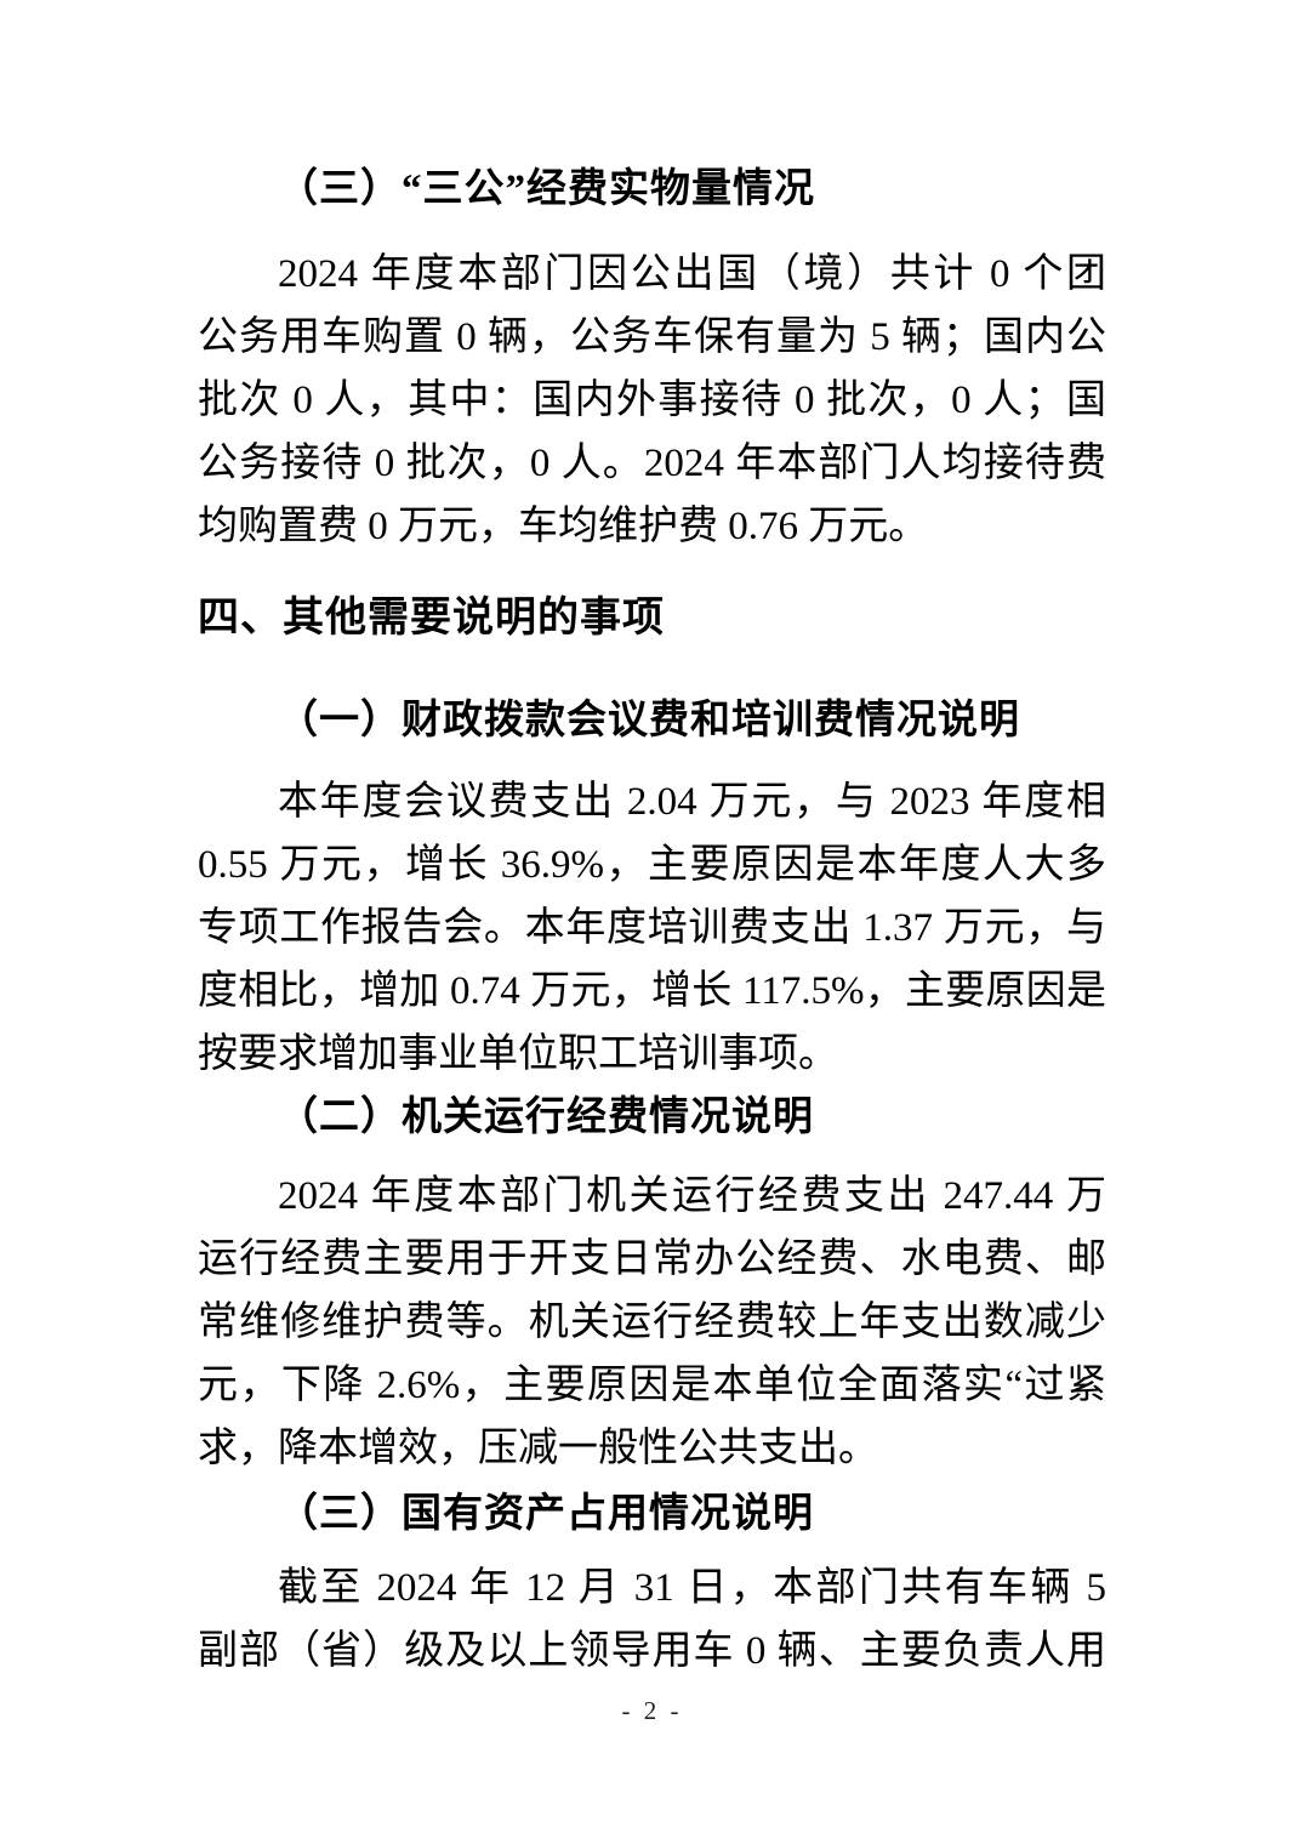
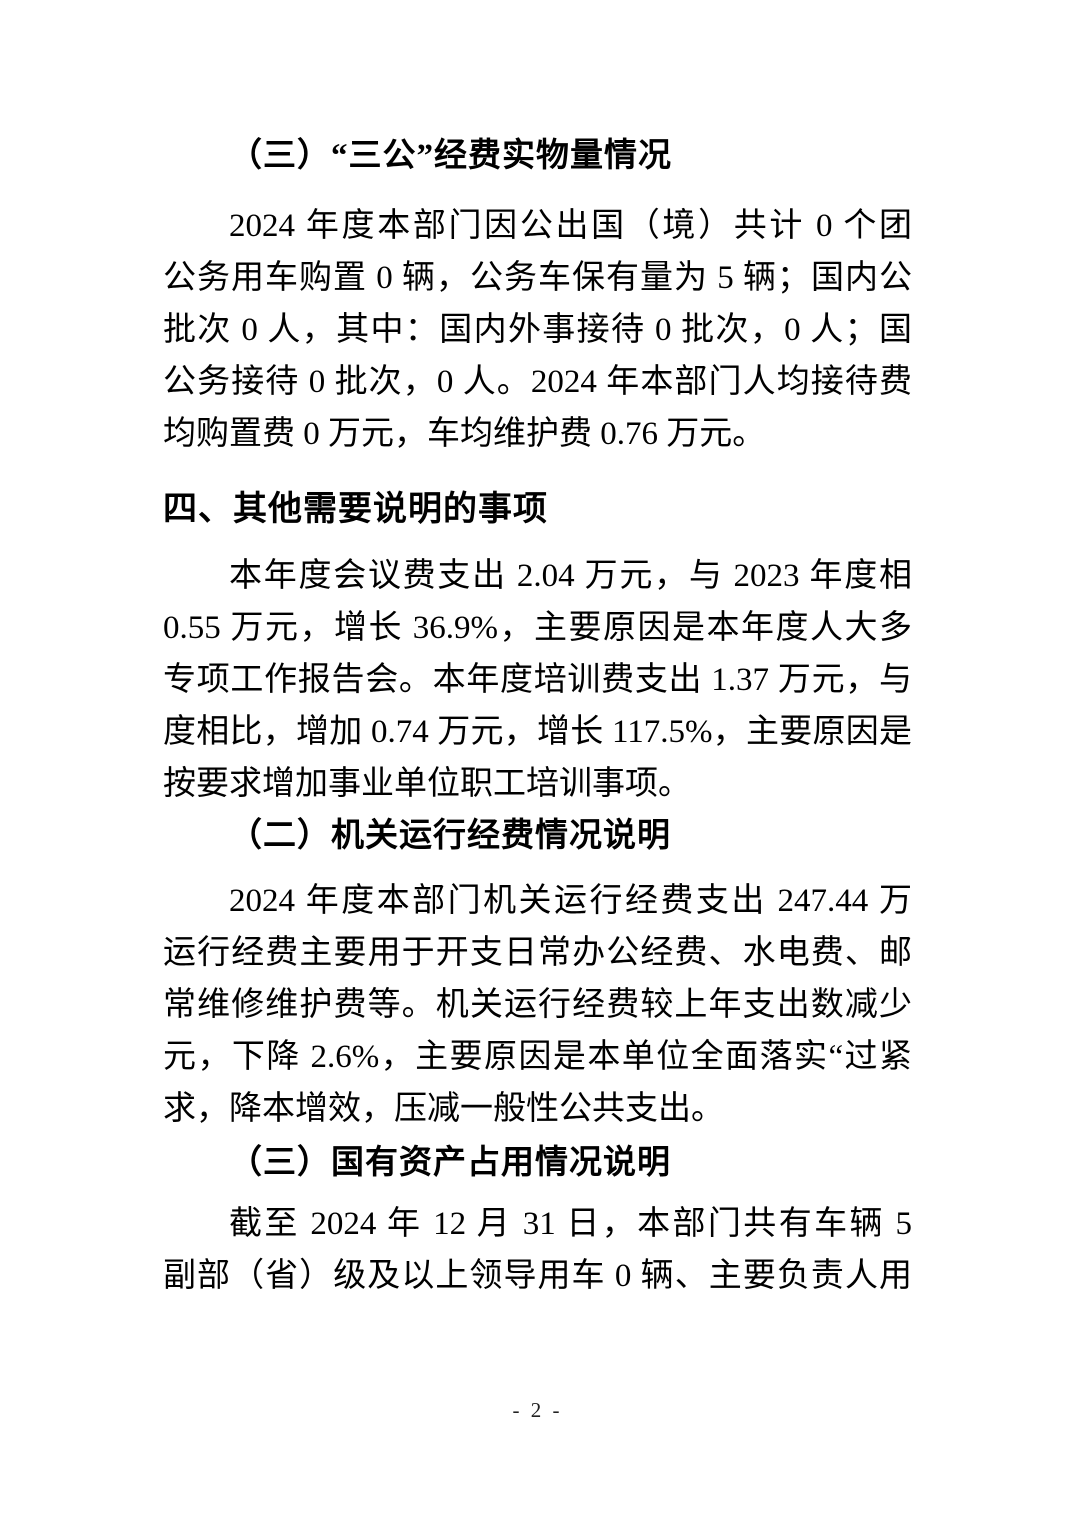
  （三）“三公”经费实物量情况
  2024 年度本部门因公出国（境）共计 0 个团
  公务用车购置 0 辆，公务车保有量为 5 辆；国内公
  批次 0 人，其中：国内外事接待 0 批次，0 人；国
  公务接待 0 批次，0 人。2024 年本部门人均接待费
  均购置费 0 万元，车均维护费 0.76 万元。
  四、其他需要说明的事项
- （一）财政拨款会议费和培训费情况说明
  本年度会议费支出 2.04 万元，与 2023 年度相
  0.55 万元，增长 36.9%，主要原因是本年度人大多
  专项工作报告会。本年度培训费支出 1.37 万元，与
  度相比，增加 0.74 万元，增长 117.5%，主要原因是
  按要求增加事业单位职工培训事项。
  （二）机关运行经费情况说明
  2024 年度本部门机关运行经费支出 247.44 万
  运行经费主要用于开支日常办公经费、水电费、邮
  常维修维护费等。机关运行经费较上年支出数减少
  元，下降 2.6%，主要原因是本单位全面落实“过紧
  求，降本增效，压减一般性公共支出。
  （三）国有资产占用情况说明
  截至 2024 年 12 月 31 日，本部门共有车辆 5
  副部（省）级及以上领导用车 0 辆、主要负责人用
  - 2 -
